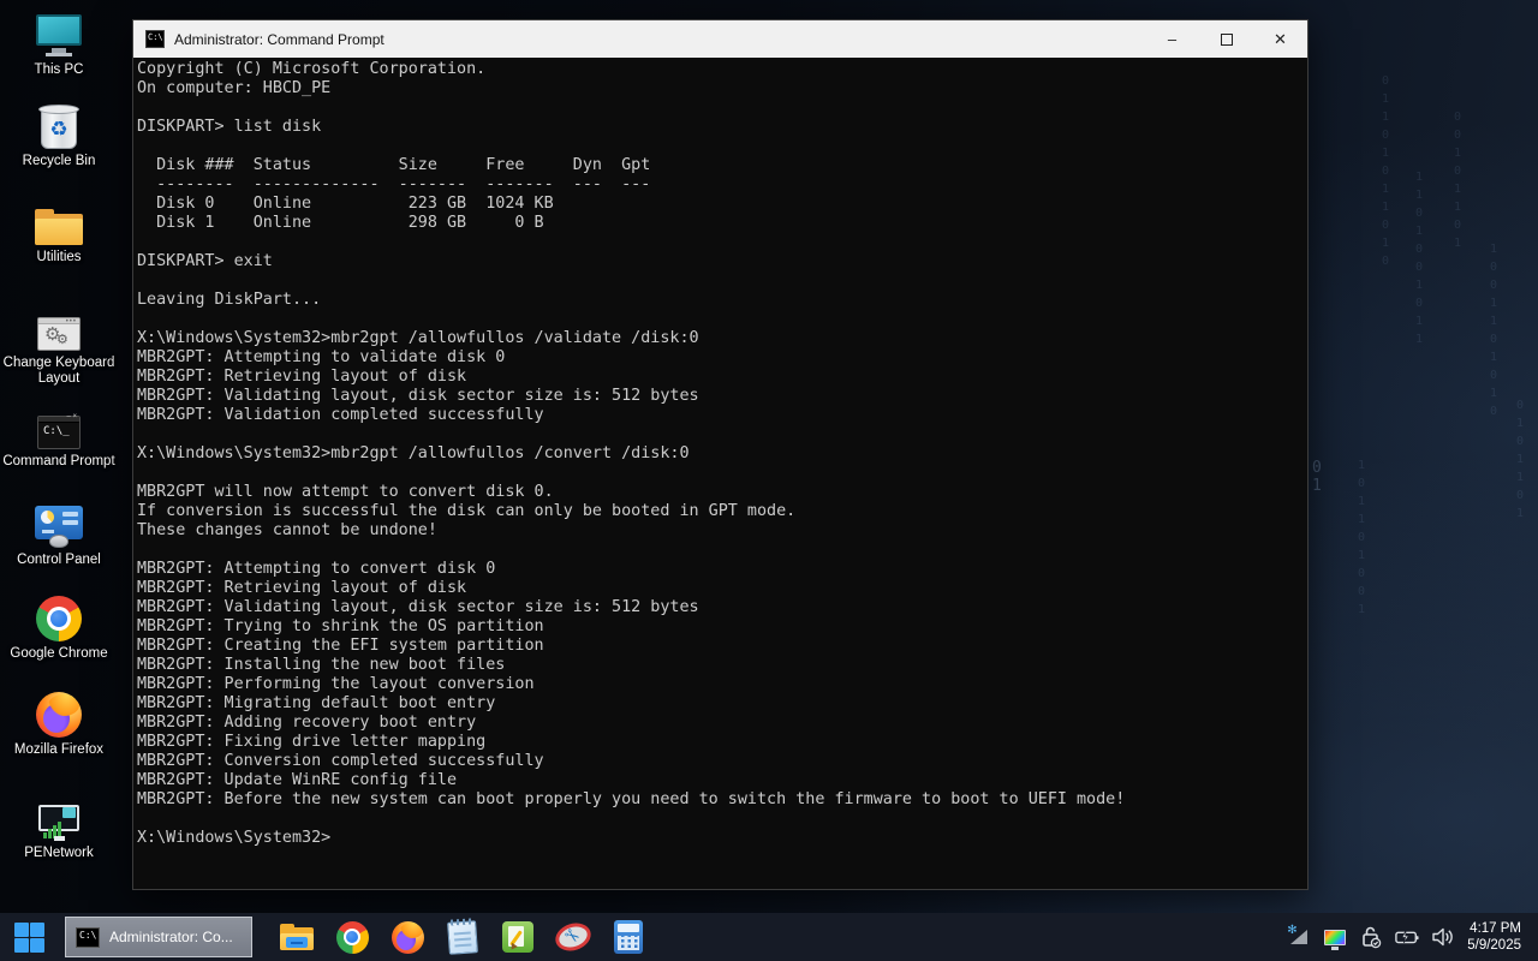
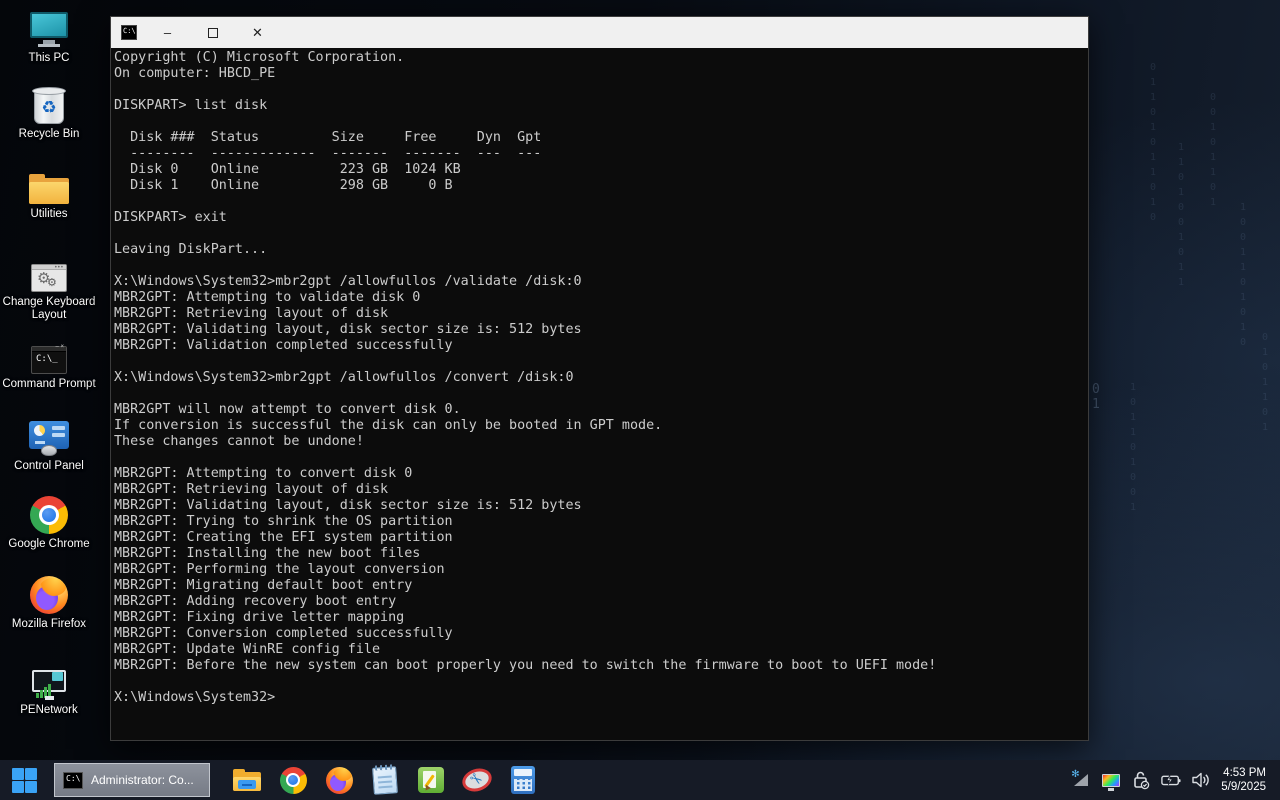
  0
  1
  This PC
  ♻
  Recycle Bin
  Utilities
  ⚙
  ⚙
  Change Keyboard Layout
  C:\_
  Command Prompt
  Control Panel
  Google Chrome
  Mozilla Firefox
  PENetwork
  C:\
- Administrator: Command Prompt
  –
  ✕
  Copyright (C) Microsoft Corporation.
  On computer: HBCD_PE
  DISKPART> list disk
  Disk ### Status Size Free Dyn Gpt
  -------- ------------- ------- ------- --- ---
  Disk 0 Online 223 GB 1024 KB
  Disk 1 Online 298 GB 0 B
  DISKPART> exit
  Leaving DiskPart...
  X:\Windows\System32>mbr2gpt /allowfullos /validate /disk:0
  MBR2GPT: Attempting to validate disk 0
  MBR2GPT: Retrieving layout of disk
  MBR2GPT: Validating layout, disk sector size is: 512 bytes
  MBR2GPT: Validation completed successfully
  X:\Windows\System32>mbr2gpt /allowfullos /convert /disk:0
  MBR2GPT will now attempt to convert disk 0.
  If conversion is successful the disk can only be booted in GPT mode.
  These changes cannot be undone!
  MBR2GPT: Attempting to convert disk 0
  MBR2GPT: Retrieving layout of disk
  MBR2GPT: Validating layout, disk sector size is: 512 bytes
  MBR2GPT: Trying to shrink the OS partition
  MBR2GPT: Creating the EFI system partition
  MBR2GPT: Installing the new boot files
  MBR2GPT: Performing the layout conversion
  MBR2GPT: Migrating default boot entry
  MBR2GPT: Adding recovery boot entry
  MBR2GPT: Fixing drive letter mapping
  MBR2GPT: Conversion completed successfully
  MBR2GPT: Update WinRE config file
  MBR2GPT: Before the new system can boot properly you need to switch the firmware to boot to UEFI mode!
  X:\Windows\System32>
  C:\
  Administrator: Co...
  ✻
- 4:17 PM
+ 4:53 PM
  5/9/2025
